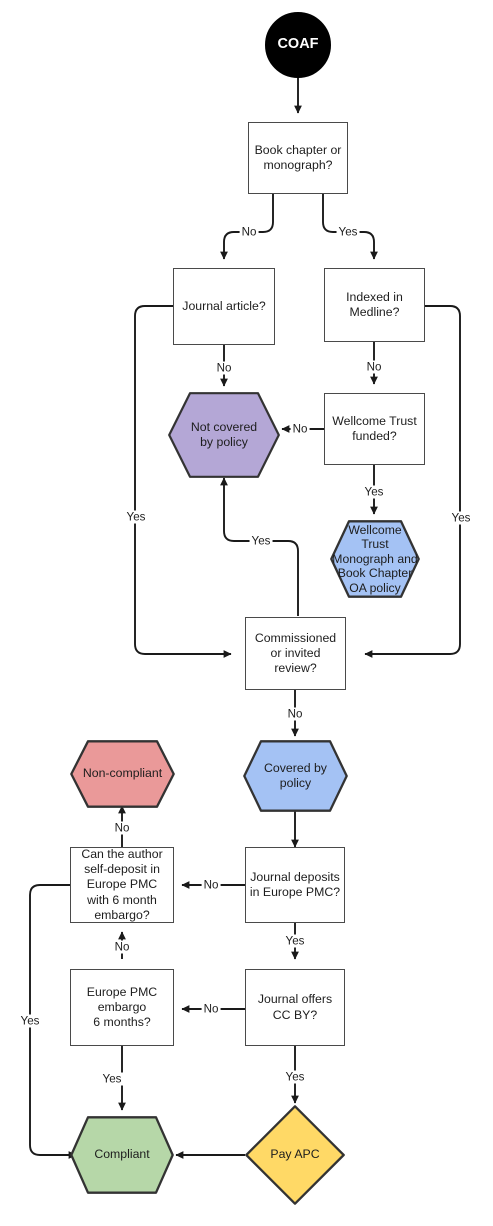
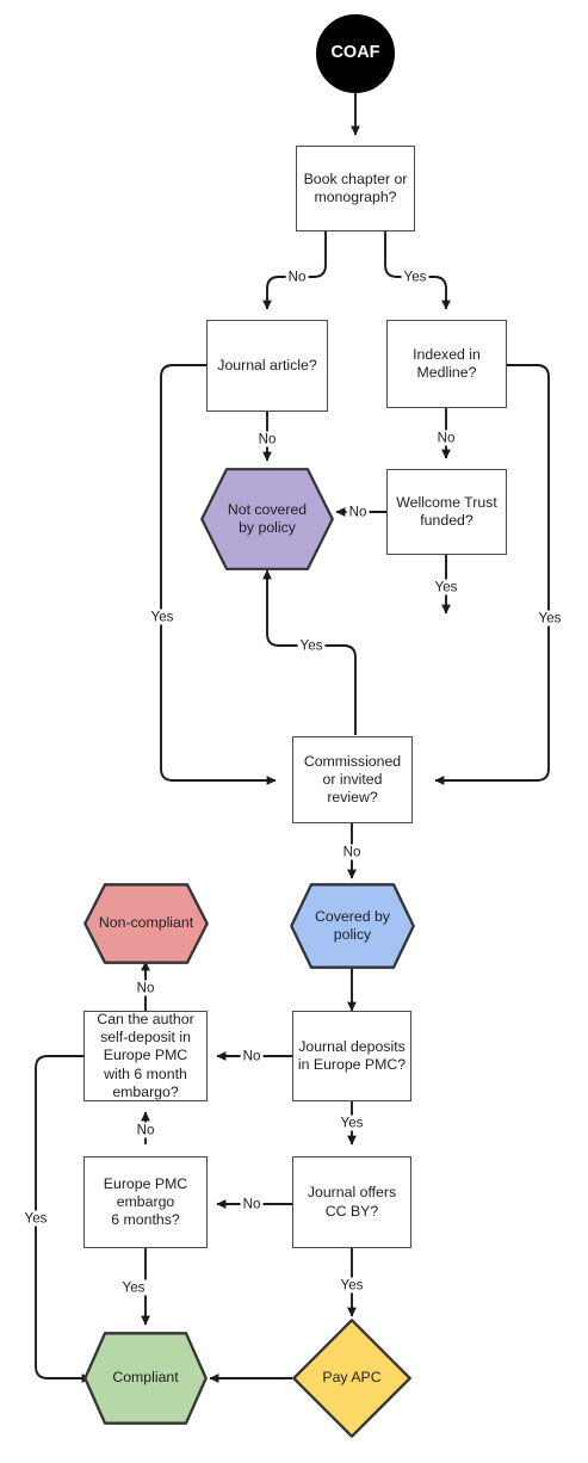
  COAF
  Book chapter or
  monograph?
  Journal article?
  Indexed in
  Medline?
  Not covered
  by policy
  Wellcome Trust
  funded?
- Wellcome
- Trust
- Monograph and
- Book Chapter
- OA policy
  Commissioned
  or invited
  review?
  Non-compliant
  Covered by
  policy
  Can the author
  self-deposit in
  Europe PMC
  with 6 month
  embargo?
  Journal deposits
  in Europe PMC?
  Europe PMC
  embargo
  6 months?
  Journal offers
  CC BY?
  Compliant
  Pay APC
  No
  Yes
  No
  Yes
  No
  Yes
  No
  Yes
  Yes
  No
  No
  Yes
  No
  Yes
  No
  Yes
  No
  Yes
